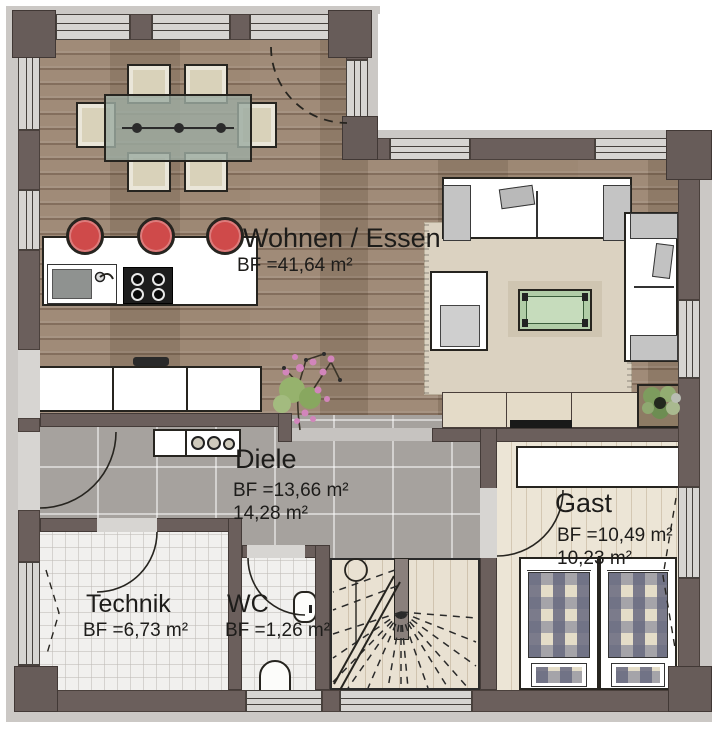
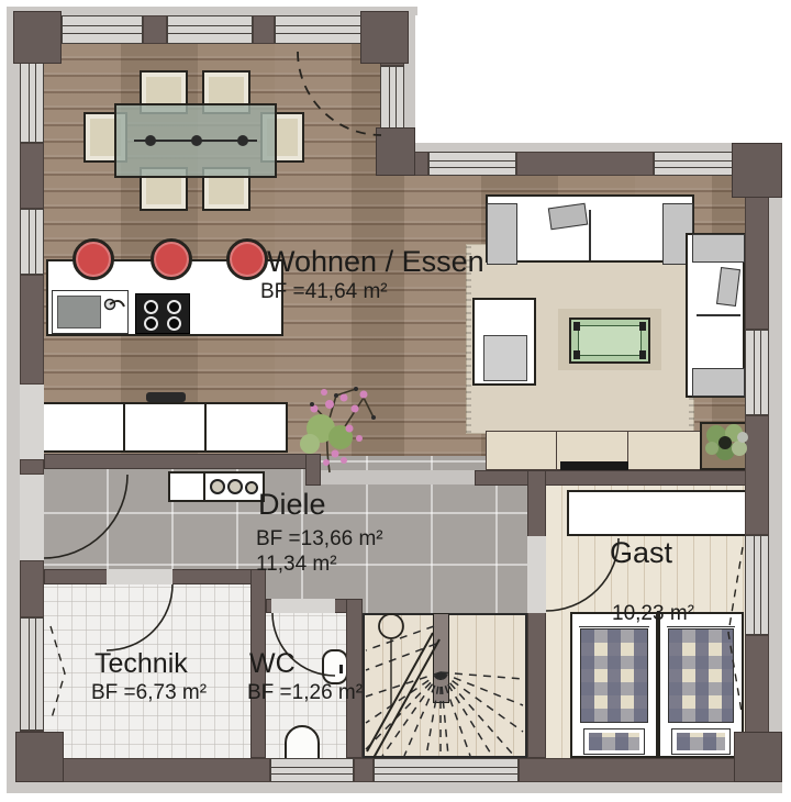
  Wohnen / Essen
  BF =41,64 m²
  Diele
  BF =13,66 m²
- 14,28 m²
+ 11,34 m²
  Gast
- BF =10,49 m²
  10,23 m²
  Technik
  BF =6,73 m²
  WC
  BF =1,26 m²
